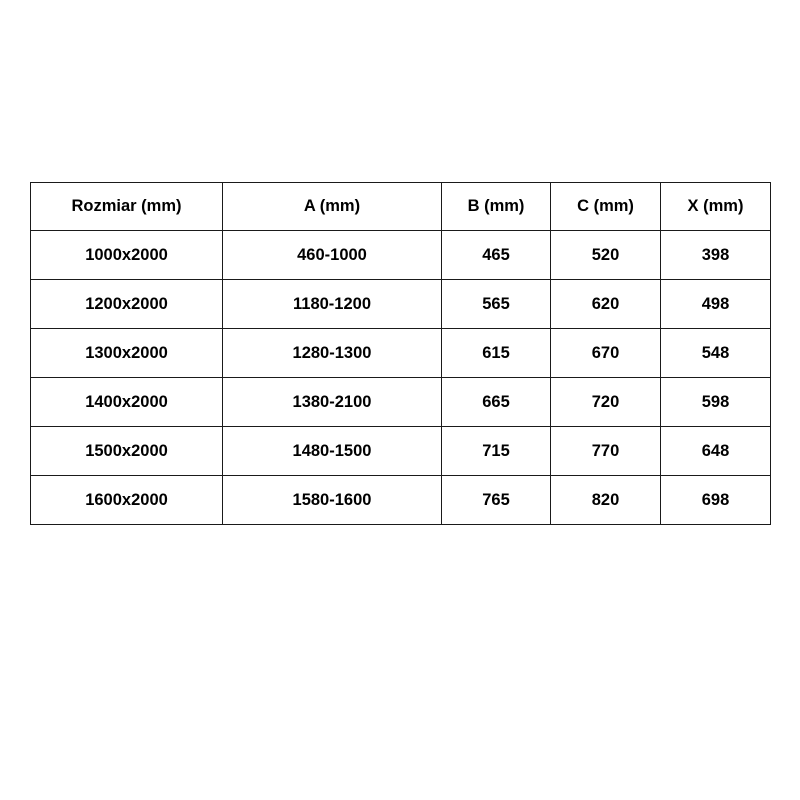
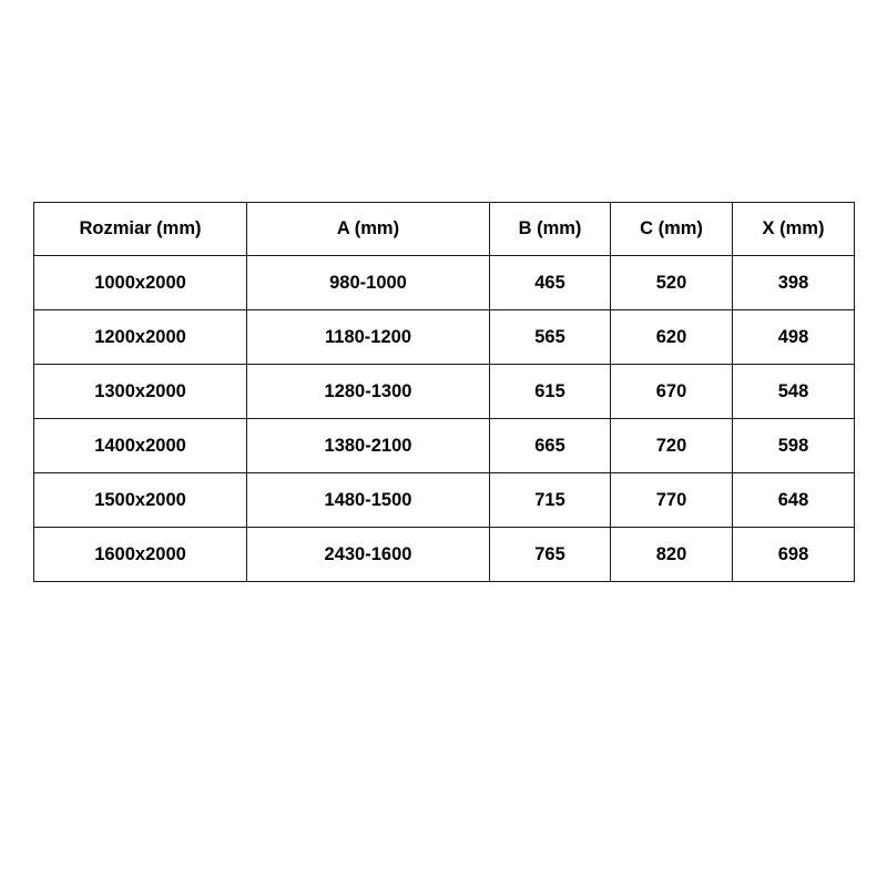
  Rozmiar (mm)	A (mm)	B (mm)	C (mm)	X (mm)
- 1000x2000	460-1000	465	520	398
+ 1000x2000	980-1000	465	520	398
  1200x2000	1180-1200	565	620	498
  1300x2000	1280-1300	615	670	548
  1400x2000	1380-2100	665	720	598
  1500x2000	1480-1500	715	770	648
- 1600x2000	1580-1600	765	820	698
+ 1600x2000	2430-1600	765	820	698
